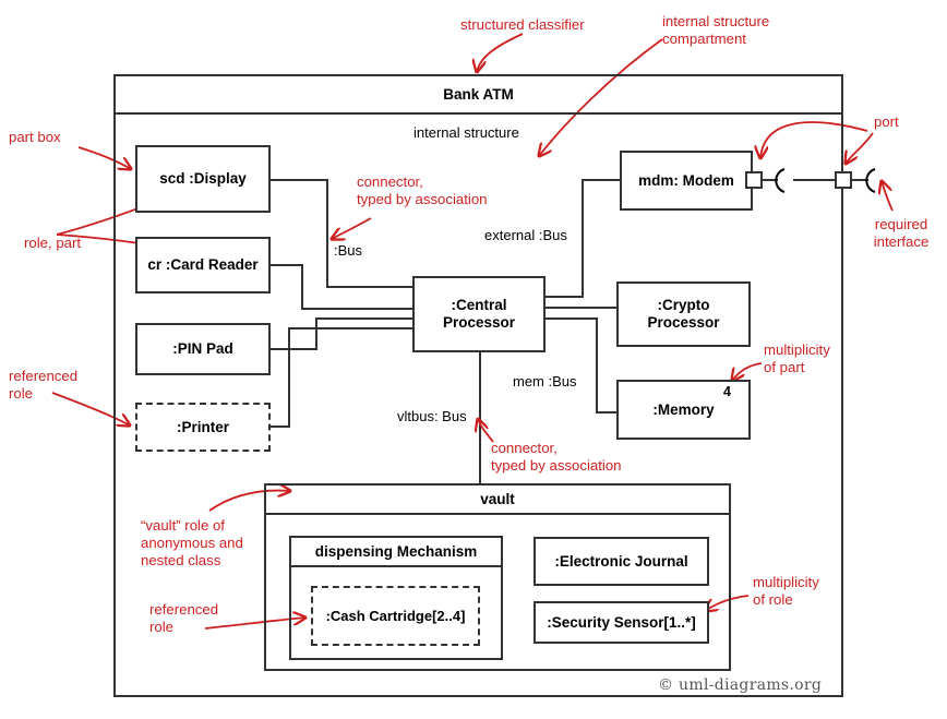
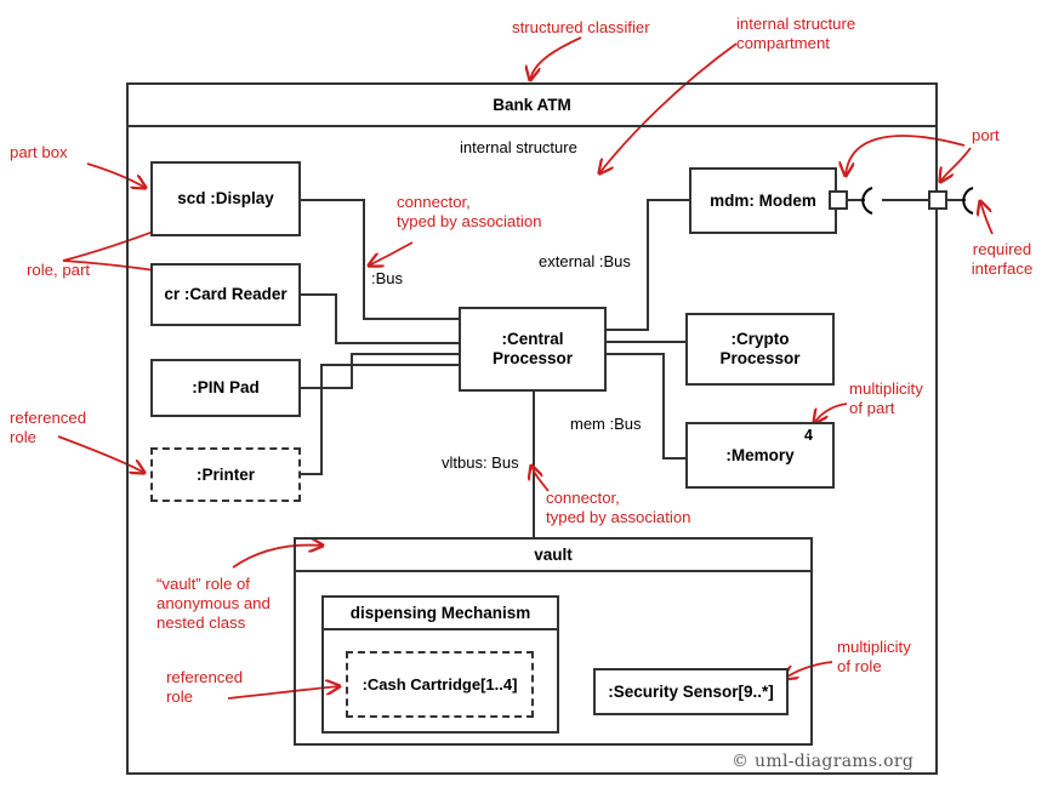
  Bank ATM
  internal structure
  scd :Display
  cr :Card Reader
  :PIN Pad
  :Printer
  :Central
  Processor
  mdm: Modem
  :Crypto
  Processor
  :Memory
  4
  :Bus
  external :Bus
  mem :Bus
  vltbus: Bus
  vault
  dispensing Mechanism
- :Cash Cartridge[2..4]
+ :Cash Cartridge[1..4]
- :Electronic Journal
- :Security Sensor[1..*]
+ :Security Sensor[9..*]
  © uml-diagrams.org
  structured classifier
  internal structure
  compartment
  port
  required
  interface
  part box
  role, part
  referenced
  role
  connector,
  typed by association
  connector,
  typed by association
  multiplicity
  of part
  multiplicity
  of role
  “vault” role of
  anonymous and
  nested class
  referenced
  role
